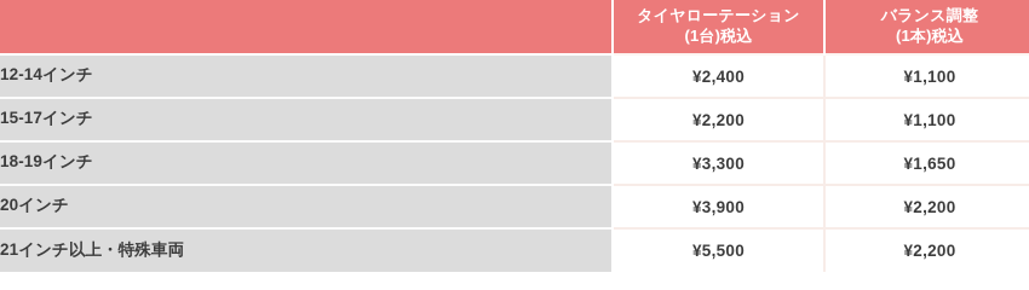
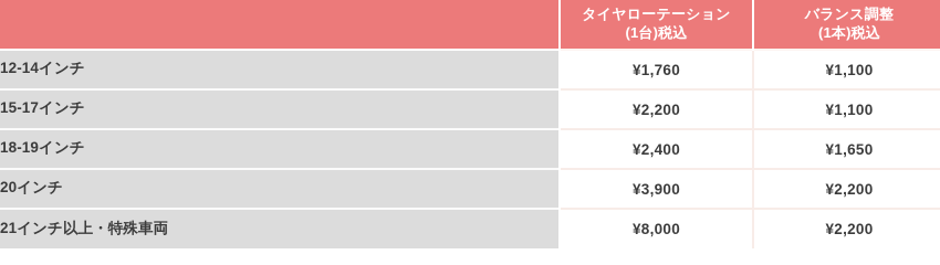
  	タイヤローテーション (1台)税込	バランス調整 (1本)税込
- 12-14インチ	¥2,400	¥1,100
+ 12-14インチ	¥1,760	¥1,100
  15-17インチ	¥2,200	¥1,100
- 18-19インチ	¥3,300	¥1,650
+ 18-19インチ	¥2,400	¥1,650
  20インチ	¥3,900	¥2,200
- 21インチ以上・特殊車両	¥5,500	¥2,200
+ 21インチ以上・特殊車両	¥8,000	¥2,200
